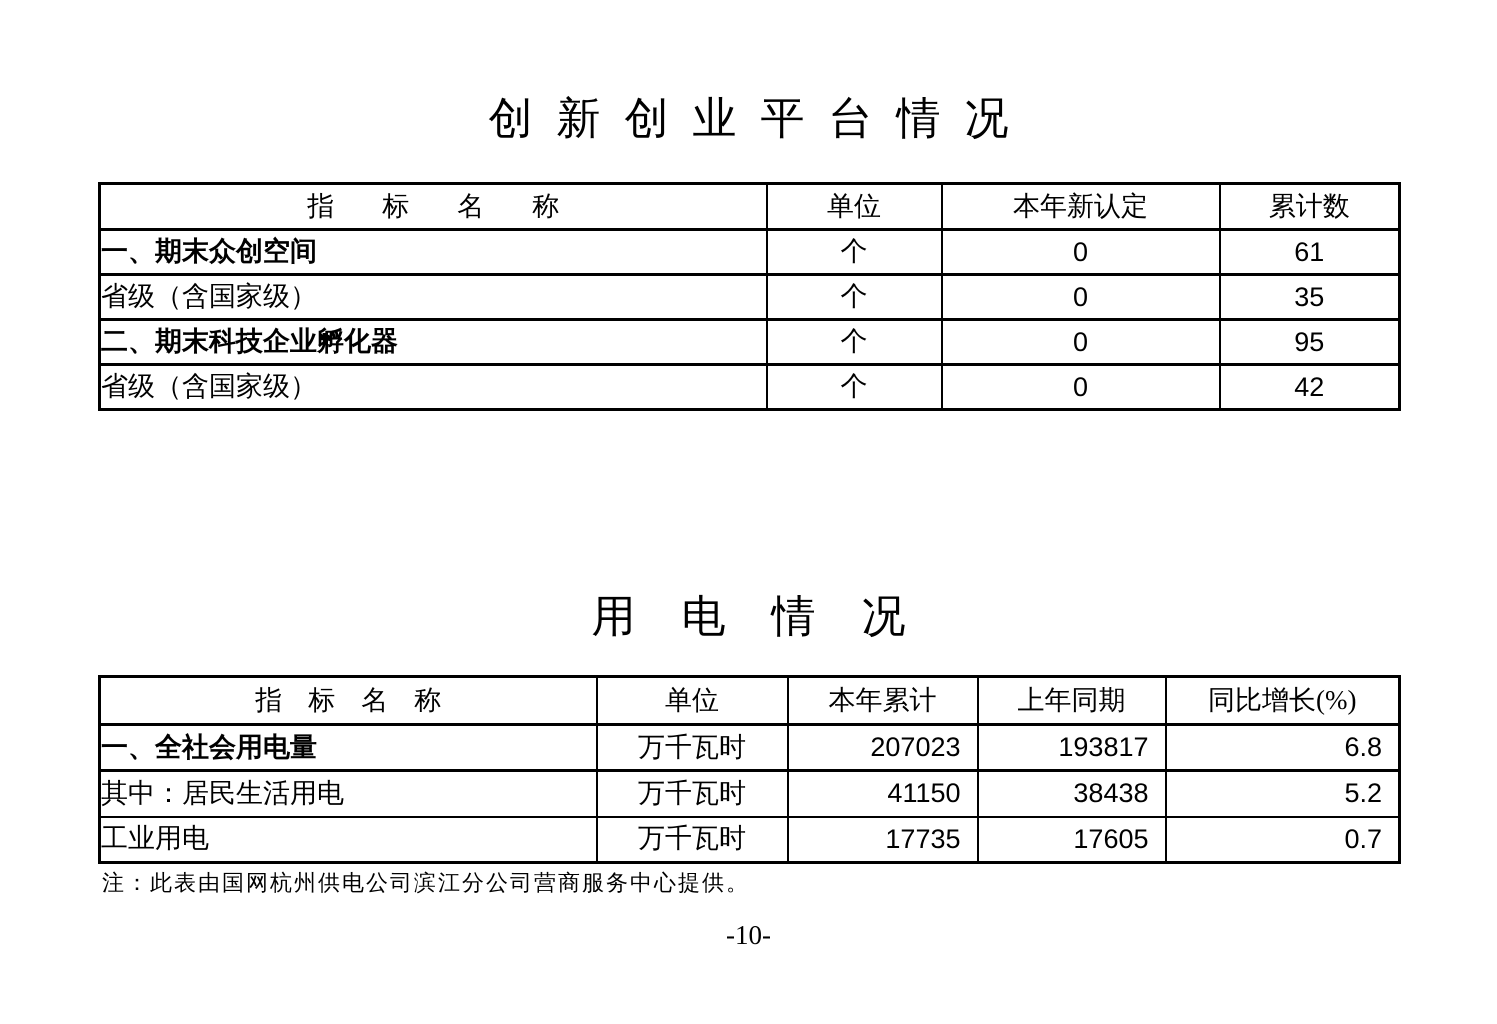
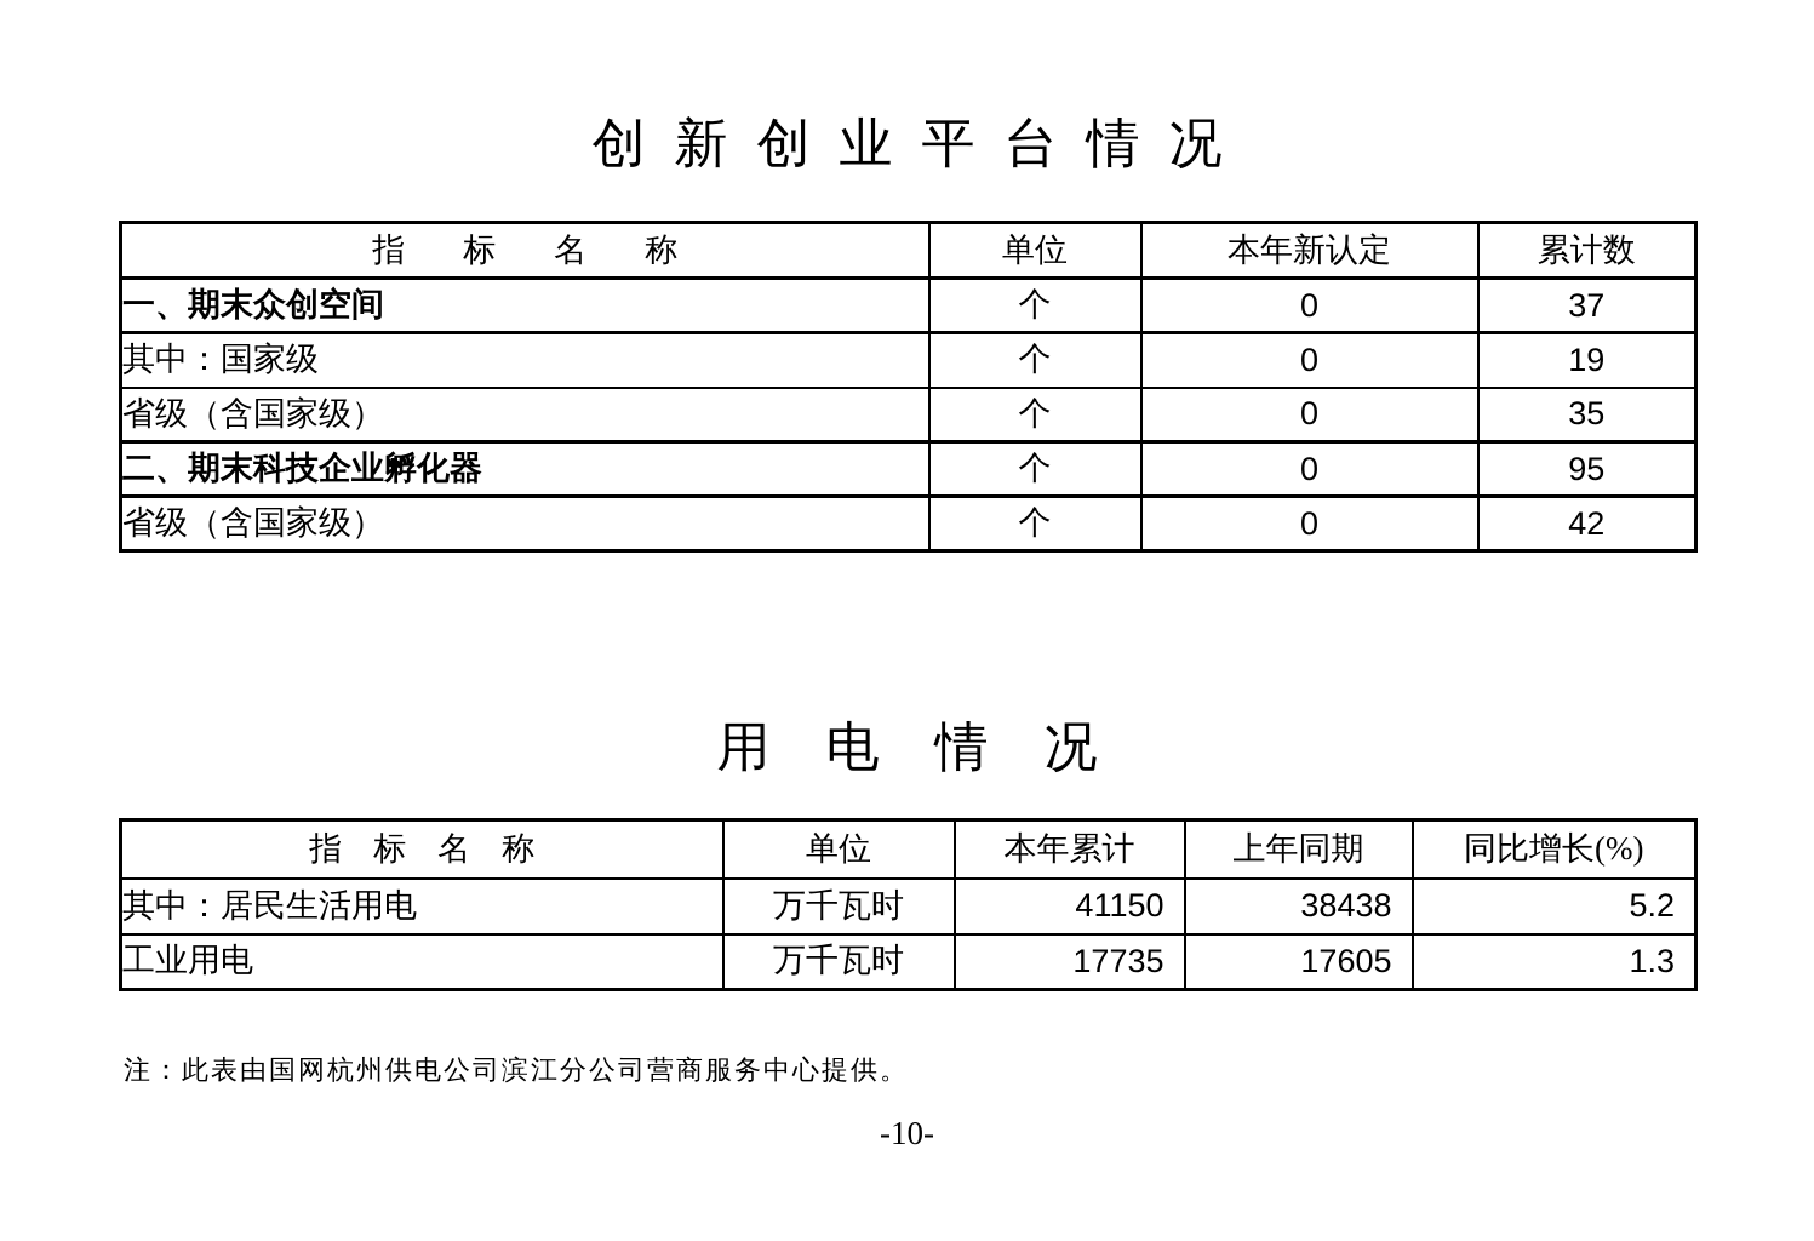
  创新创业平台情况
  指标名称	单位	本年新认定	累计数
- 一、期末众创空间	个	0	61
+ 一、期末众创空间	个	0	37
+ 其中：国家级	个	0	19
  省级（含国家级）	个	0	35
  二、期末科技企业孵化器	个	0	95
  省级（含国家级）	个	0	42
  用电情况
  指标名称	单位	本年累计	上年同期	同比增长(%)
- 一、全社会用电量	万千瓦时	207023	193817	6.8
  其中：居民生活用电	万千瓦时	41150	38438	5.2
- 工业用电	万千瓦时	17735	17605	0.7
+ 工业用电	万千瓦时	17735	17605	1.3
  注：此表由国网杭州供电公司滨江分公司营商服务中心提供。
  -10-
